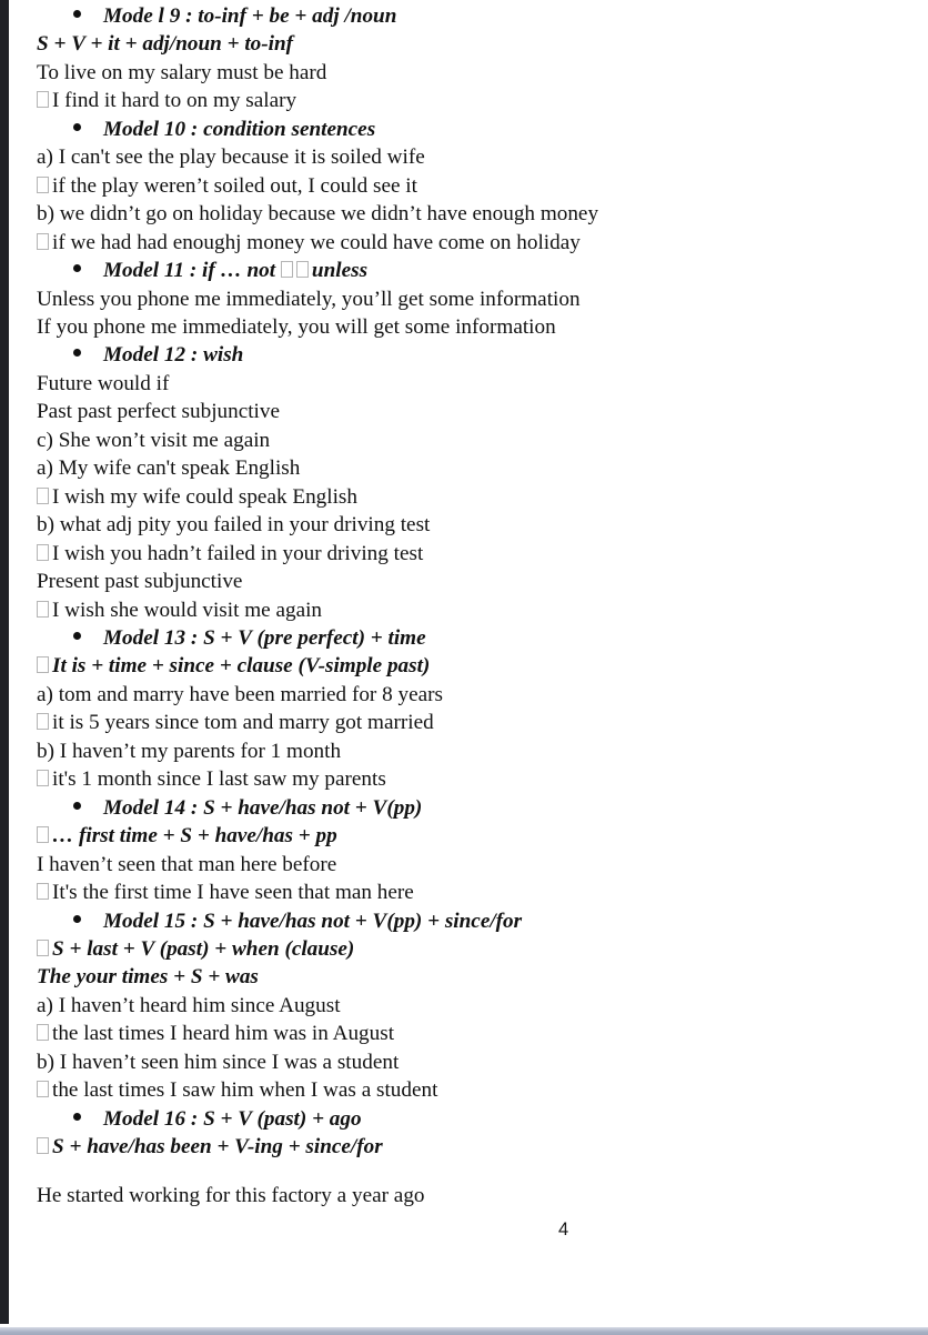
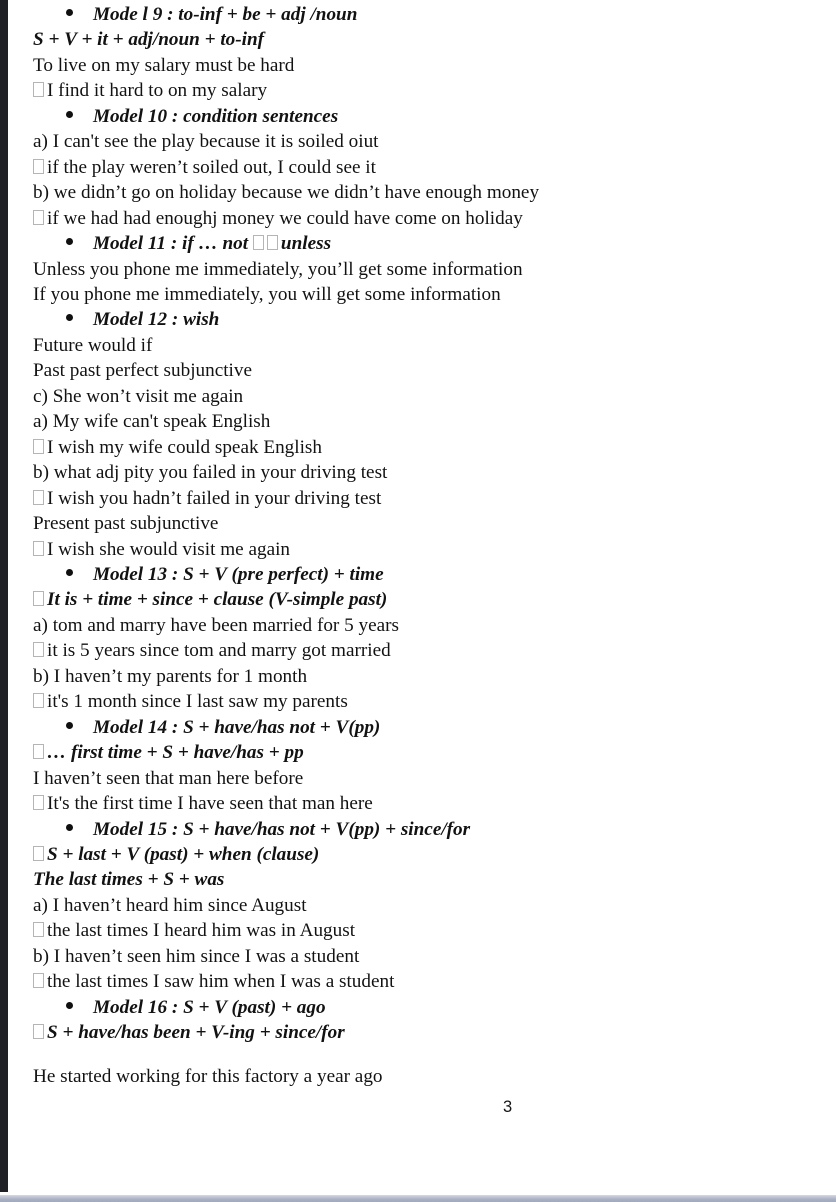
  Mode l 9 : to-inf + be + adj /noun
  S + V + it + adj/noun + to-inf
  To live on my salary must be hard
  I find it hard to on my salary
  Model 10 : condition sentences
- a) I can't see the play because it is soiled wife
+ a) I can't see the play because it is soiled oiut
  if the play weren’t soiled out, I could see it
  b) we didn’t go on holiday because we didn’t have enough money
  if we had had enoughj money we could have come on holiday
  Model 11 : if … not unless
  Unless you phone me immediately, you’ll get some information
  If you phone me immediately, you will get some information
  Model 12 : wish
  Future would if
  Past past perfect subjunctive
  c) She won’t visit me again
  a) My wife can't speak English
  I wish my wife could speak English
  b) what adj pity you failed in your driving test
  I wish you hadn’t failed in your driving test
  Present past subjunctive
  I wish she would visit me again
  Model 13 : S + V (pre perfect) + time
  It is + time + since + clause (V-simple past)
- a) tom and marry have been married for 8 years
+ a) tom and marry have been married for 5 years
  it is 5 years since tom and marry got married
  b) I haven’t my parents for 1 month
  it's 1 month since I last saw my parents
  Model 14 : S + have/has not + V(pp)
  … first time + S + have/has + pp
  I haven’t seen that man here before
  It's the first time I have seen that man here
  Model 15 : S + have/has not + V(pp) + since/for
  S + last + V (past) + when (clause)
- The your times + S + was
+ The last times + S + was
  a) I haven’t heard him since August
  the last times I heard him was in August
  b) I haven’t seen him since I was a student
  the last times I saw him when I was a student
  Model 16 : S + V (past) + ago
  S + have/has been + V-ing + since/for
  He started working for this factory a year ago
- 4
+ 3
